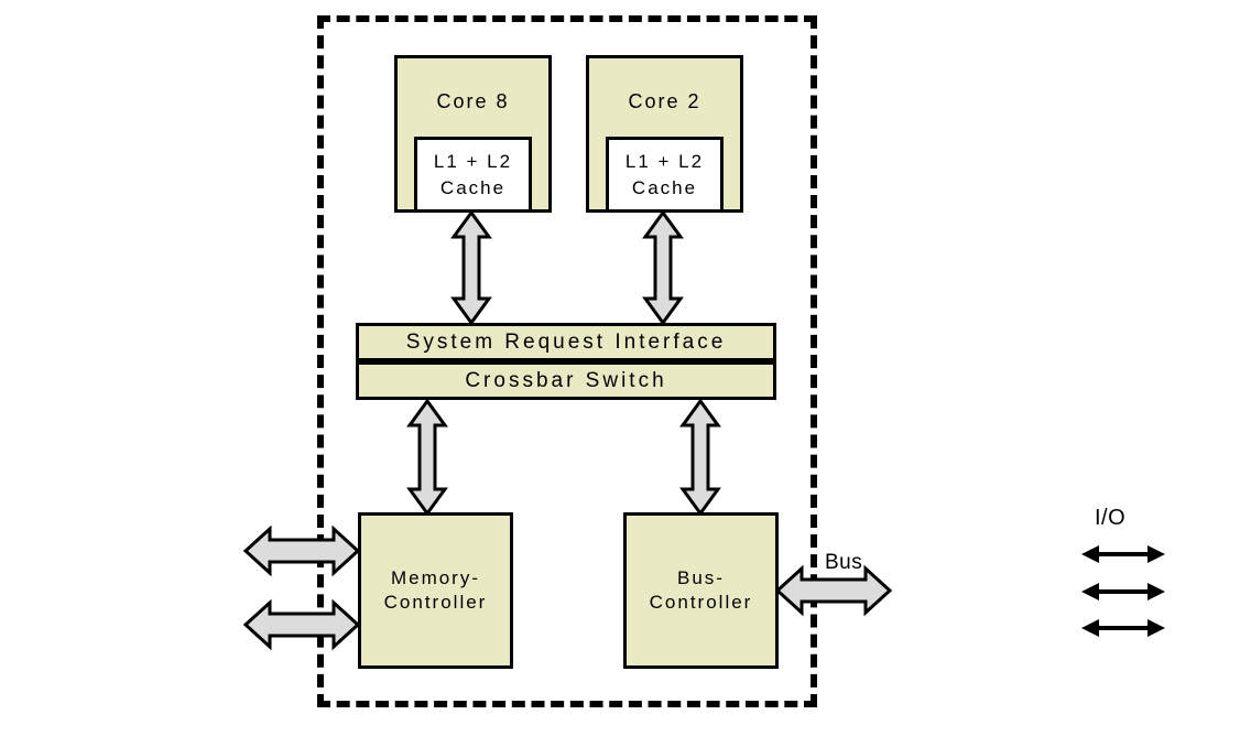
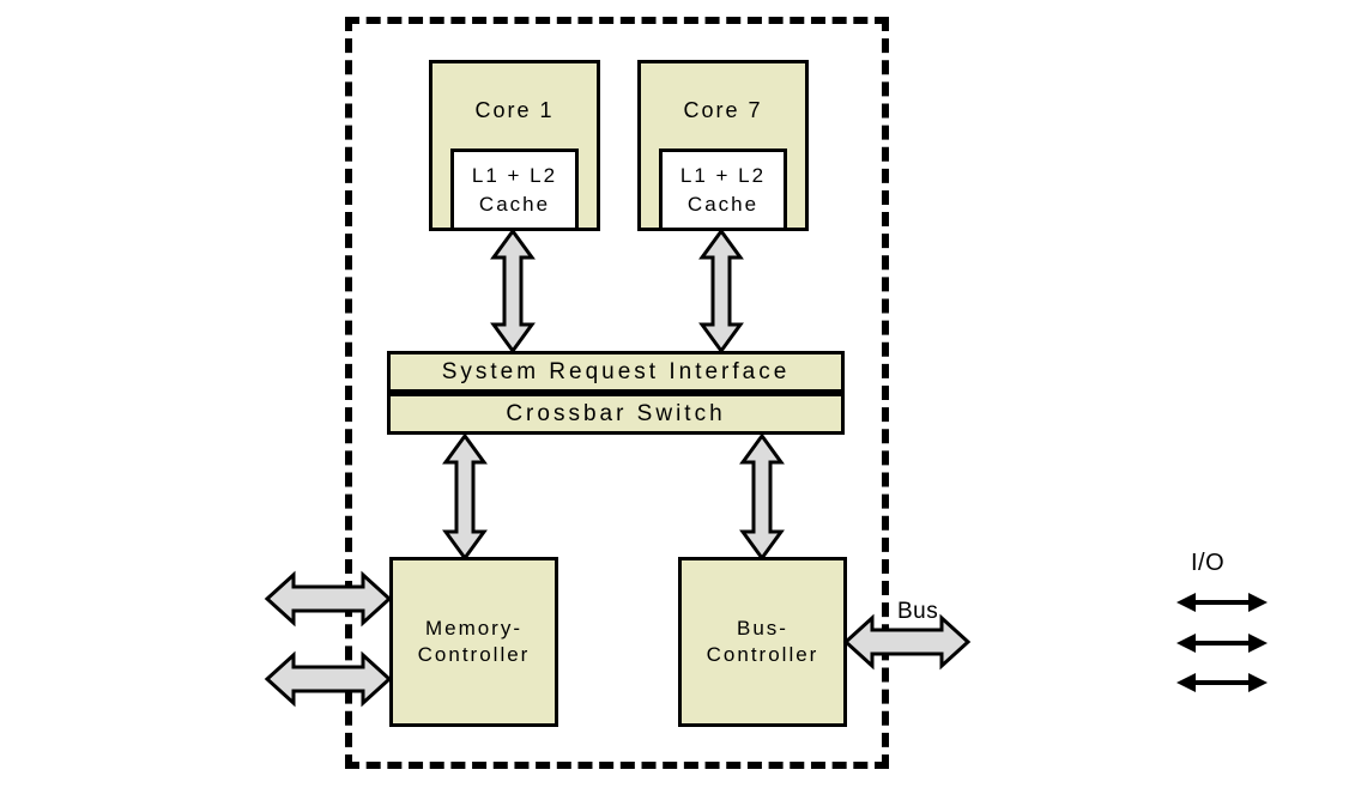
- Core 8
+ Core 1
  L1 + L2
  Cache
- Core 2
+ Core 7
  L1 + L2
  Cache
  System Request Interface
  Crossbar Switch
  Memory-
  Controller
  Bus-
  Controller
  Bus
  I/O
